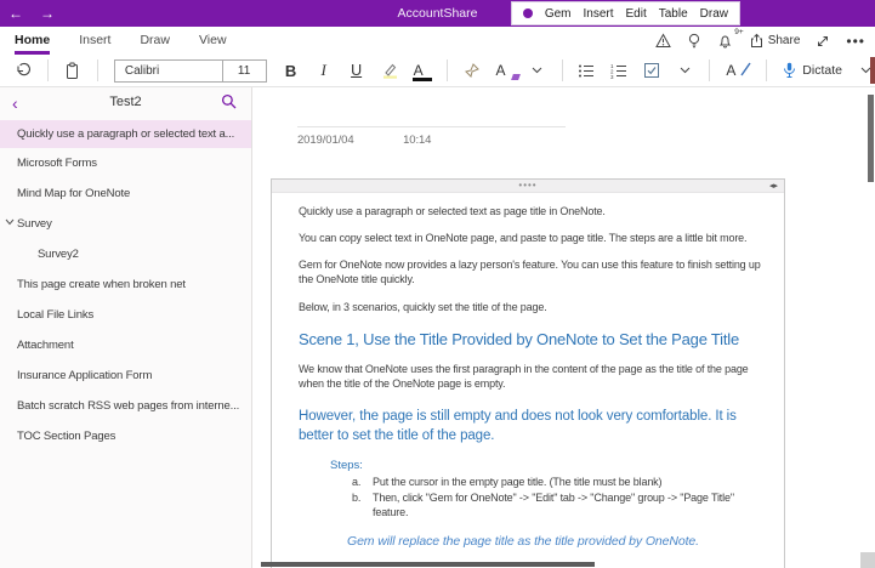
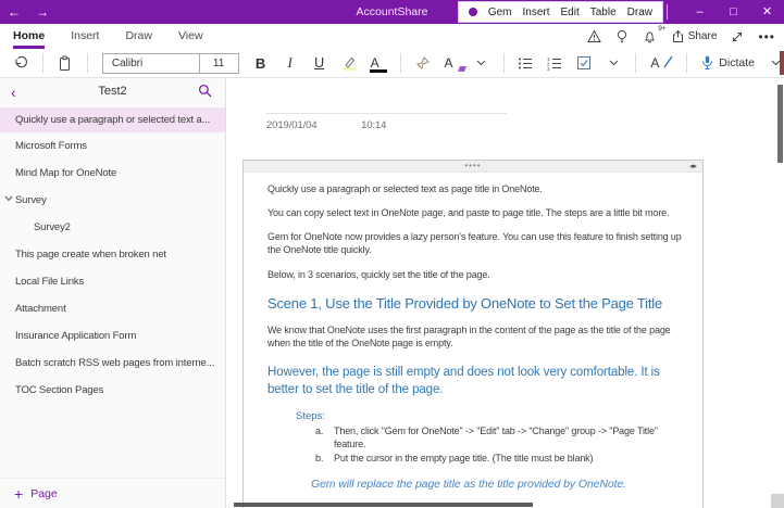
  ←
  →
  AccountShare
  Gem
  Insert
  Edit
  Table
  Draw
+ –
+ □
+ ✕
  Home
  Insert
  Draw
  View
  Share
  •••
  Calibri
  11
  B
  I
  U
  A
  A
  A
  Dictate
  ‹
  Test2
  Quickly use a paragraph or selected text a...
  Microsoft Forms
  Mind Map for OneNote
  Survey
  Survey2
  This page create when broken net
  Local File Links
  Attachment
  Insurance Application Form
  Batch scratch RSS web pages from interne...
  TOC Section Pages
+ +
+ Page
  2019/01/04 10:14
  ••••
  Quickly use a paragraph or selected text as page title in OneNote.
  You can copy select text in OneNote page, and paste to page title. The steps are a little bit more.
  Gem for OneNote now provides a lazy person's feature. You can use this feature to finish setting up the OneNote title quickly.
  Below, in 3 scenarios, quickly set the title of the page.
  Scene 1, Use the Title Provided by OneNote to Set the Page Title
  We know that OneNote uses the first paragraph in the content of the page as the title of the page when the title of the OneNote page is empty.
  However, the page is still empty and does not look very comfortable. It is better to set the title of the page.
  Steps:
  a.
- Put the cursor in the empty page title. (The title must be blank)
+ Then, click "Gem for OneNote" -> "Edit" tab -> "Change" group -> "Page Title" feature.
  b.
- Then, click "Gem for OneNote" -> "Edit" tab -> "Change" group -> "Page Title" feature.
+ Put the cursor in the empty page title. (The title must be blank)
  Gem will replace the page title as the title provided by OneNote.
